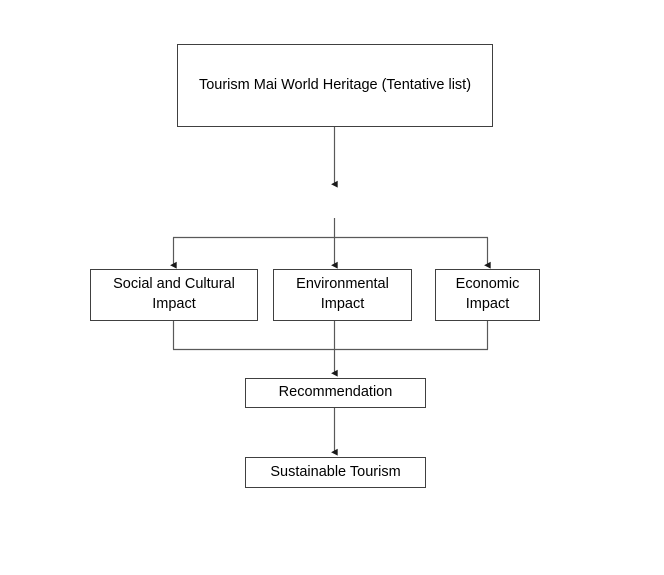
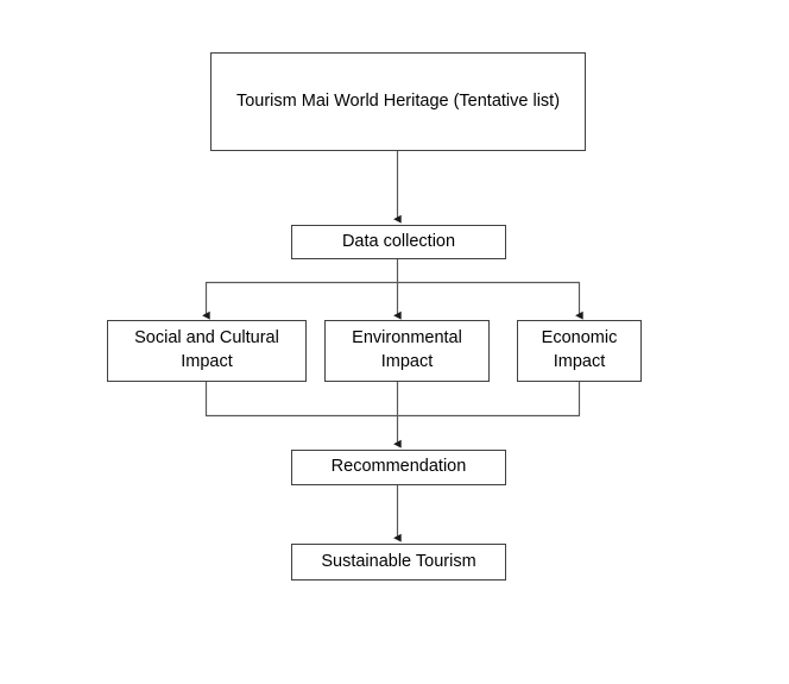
  Tourism Mai World Heritage (Tentative list)
+ Data collection
  Social and Cultural
  Impact
  Environmental
  Impact
  Economic
  Impact
  Recommendation
  Sustainable Tourism
